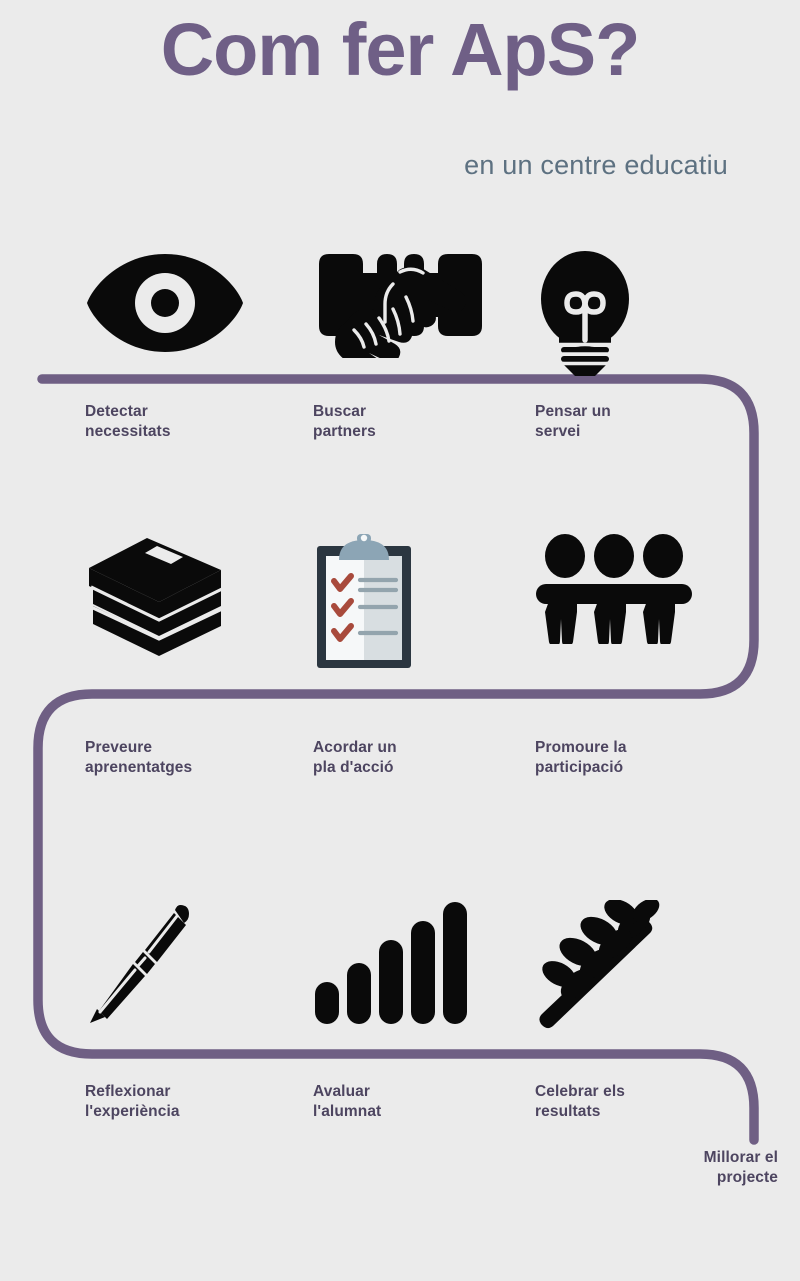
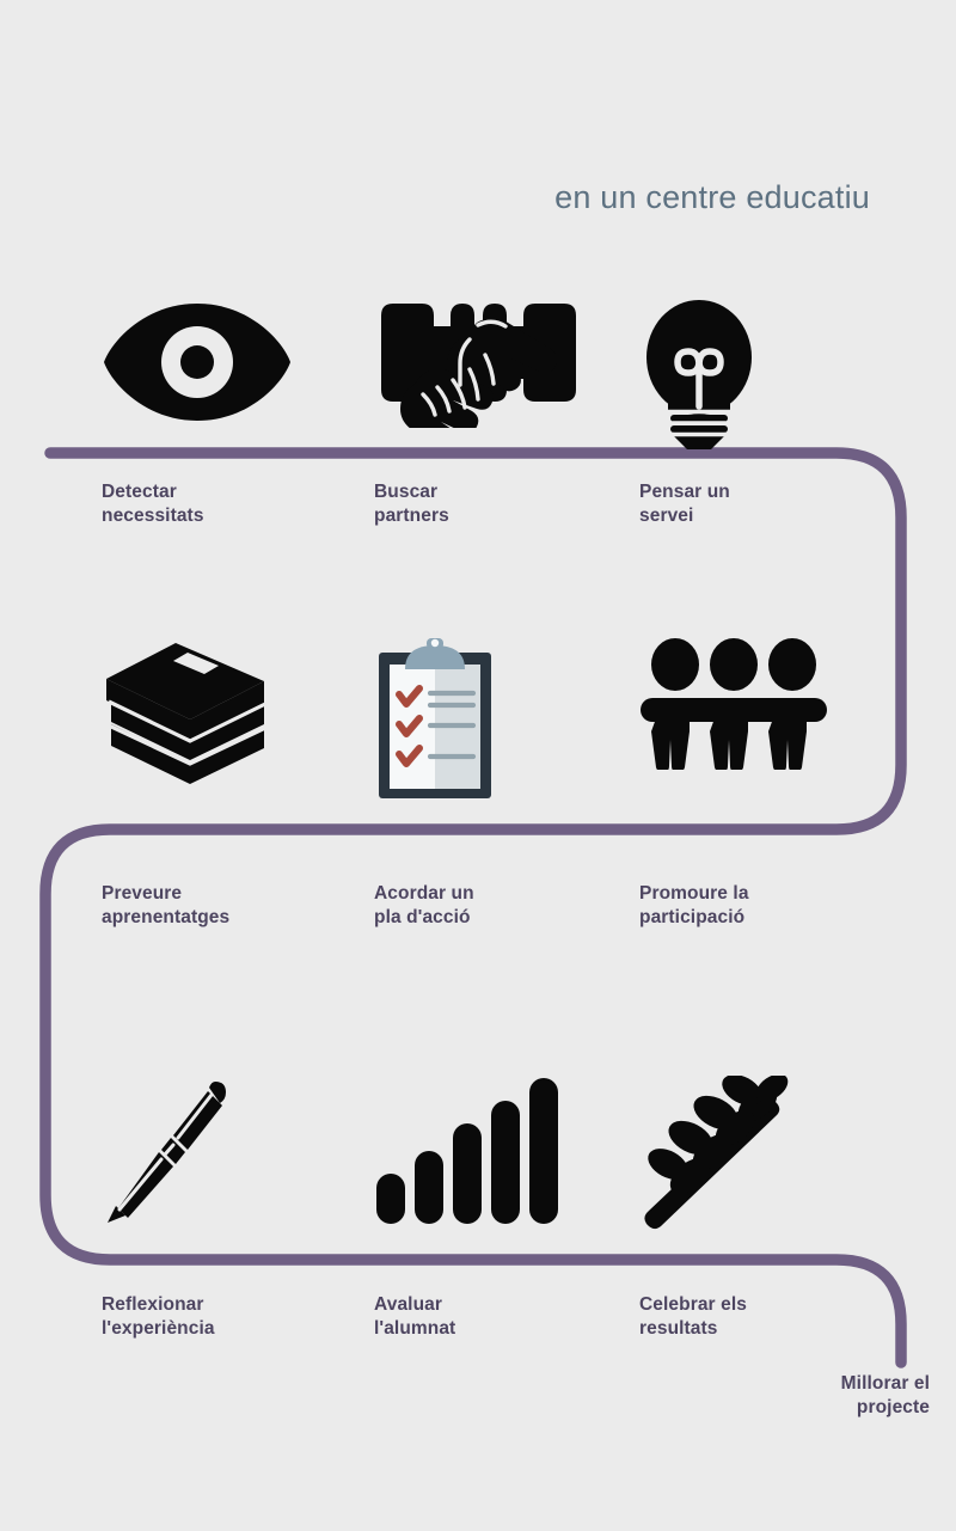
- Com fer ApS?
  en un centre educatiu
  Detectar
  necessitats
  Buscar
  partners
  Pensar un
  servei
  Preveure
  aprenentatges
  Acordar un
  pla d'acció
  Promoure la
  participació
  Reflexionar
  l'experiència
  Avaluar
  l'alumnat
  Celebrar els
  resultats
  Millorar el
  projecte
